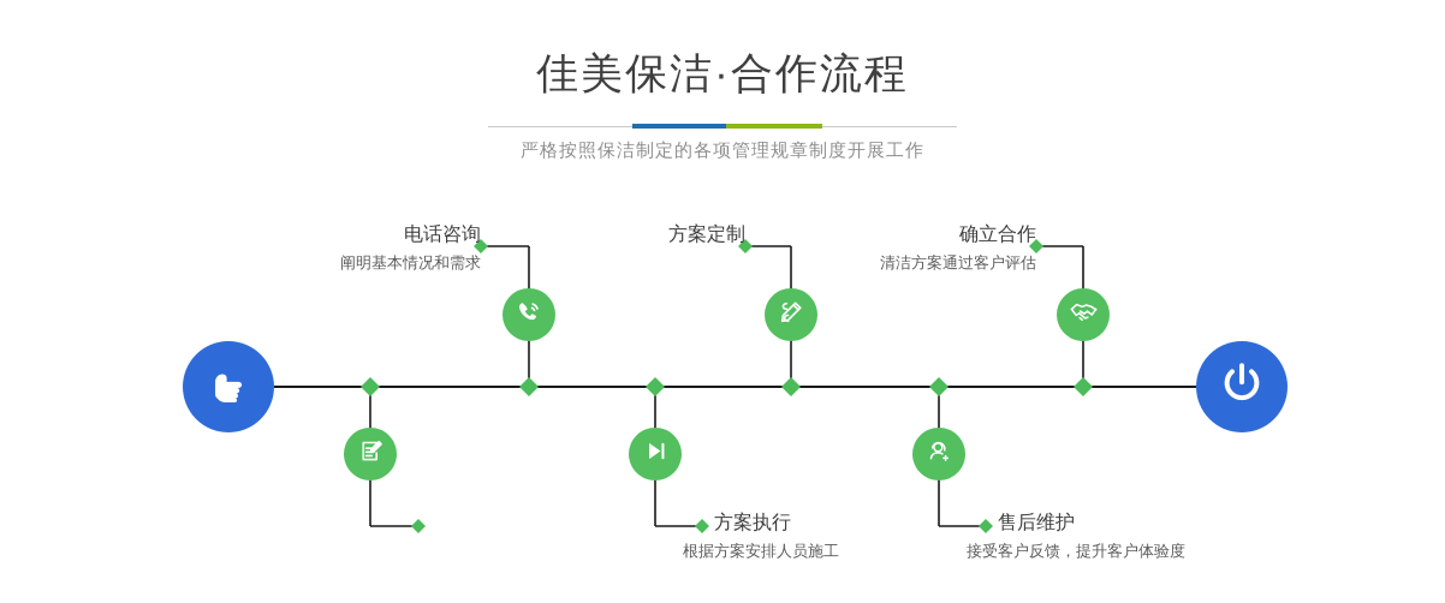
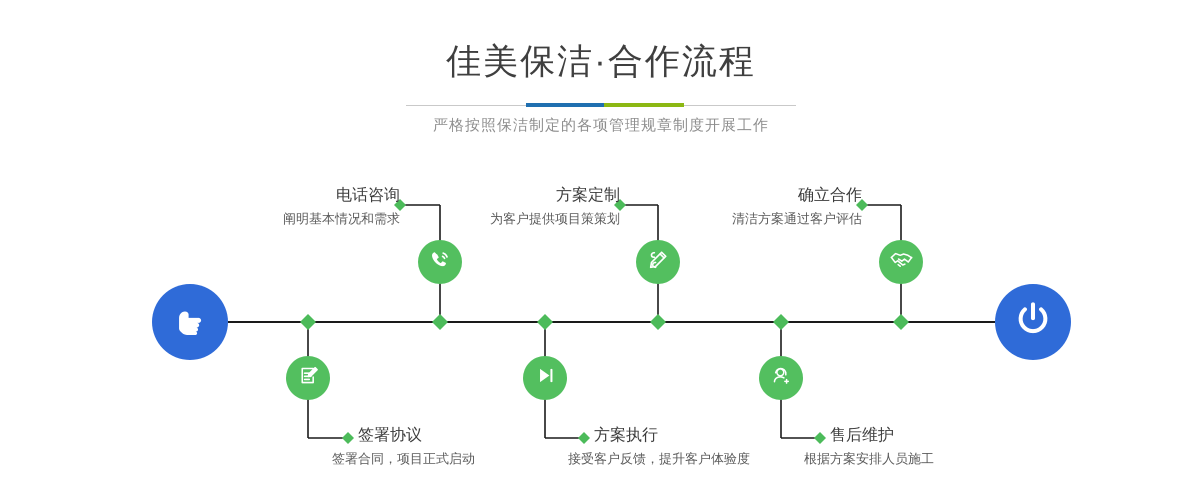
  佳美保洁·合作流程
  严格按照保洁制定的各项管理规章制度开展工作
  电话咨询
  阐明基本情况和需求
  方案定制
+ 为客户提供项目策策划
  确立合作
  清洁方案通过客户评估
+ 签署协议
+ 签署合同，项目正式启动
  方案执行
- 根据方案安排人员施工
+ 接受客户反馈，提升客户体验度
  售后维护
- 接受客户反馈，提升客户体验度
+ 根据方案安排人员施工
